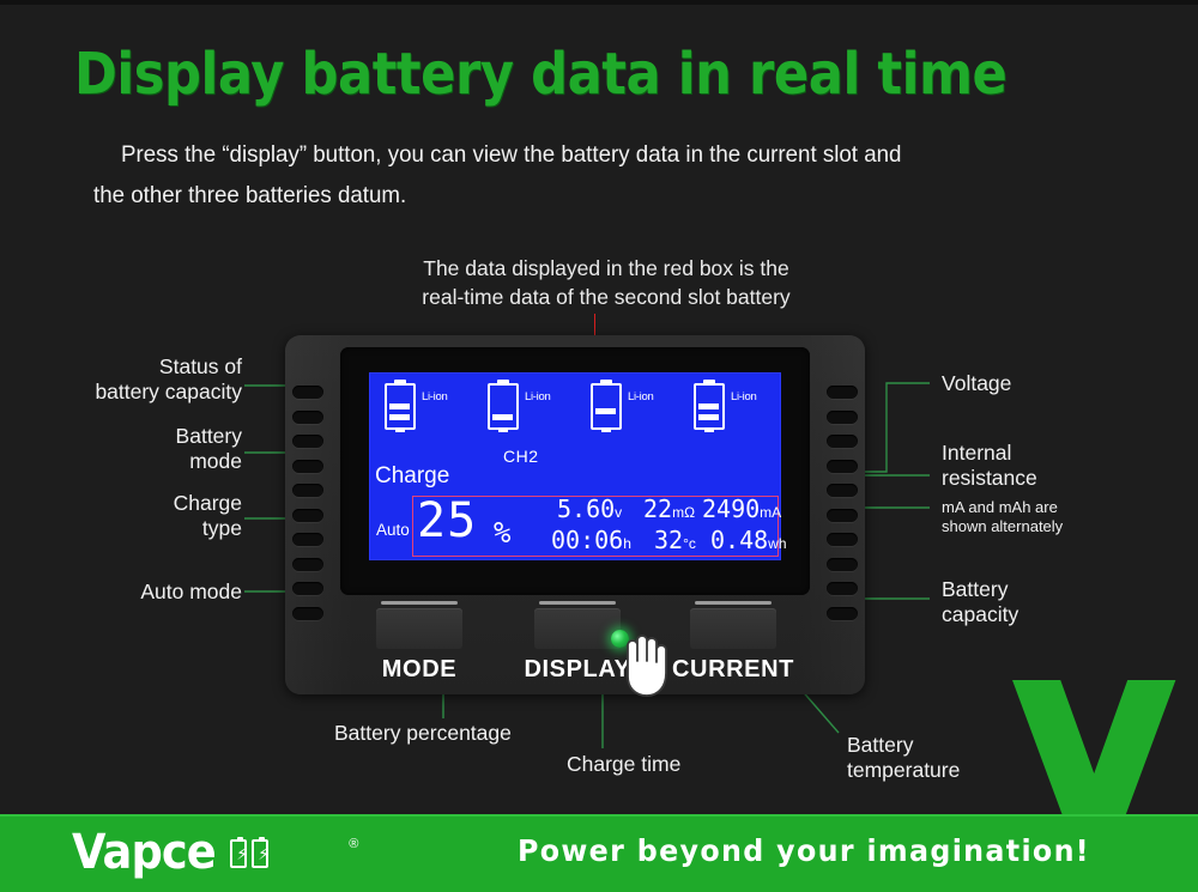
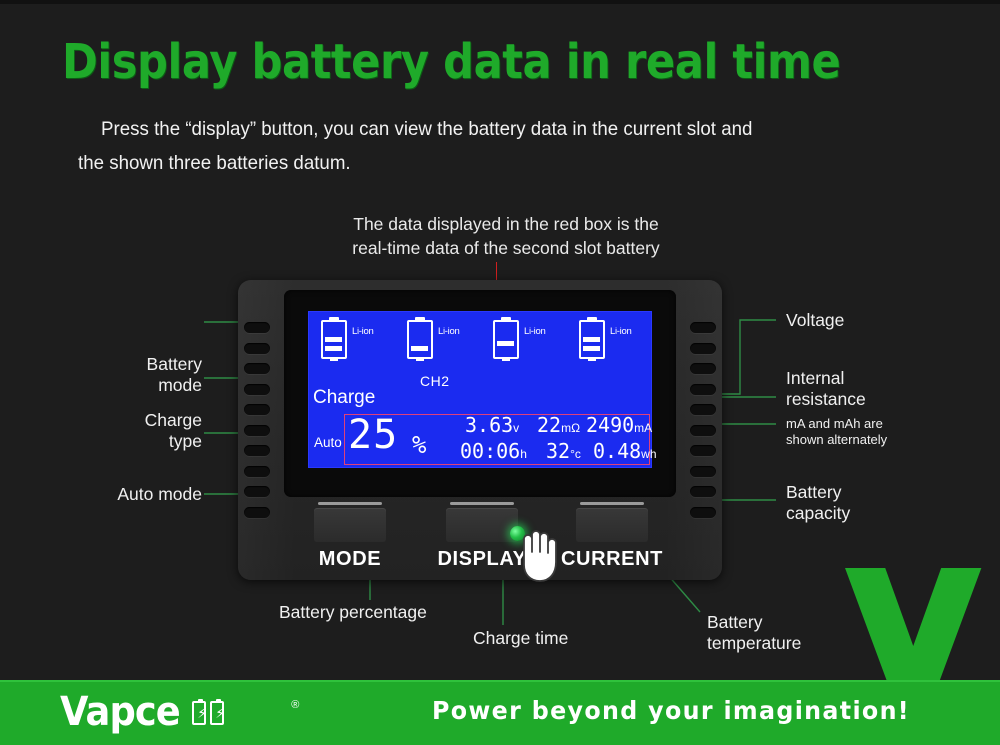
  V
  Display battery data in real time
  Press the “display” button, you can view the battery data in the current slot and
- the other three batteries datum.
+ the shown three batteries datum.
  The data displayed in the red box is the
  real-time data of the second slot battery
  Li-ion
  Li-ion
  Li-ion
  Li-ion
  CH2
  Charge
  Auto
  25
  %
- 5.60v
+ 3.63v
  00:06h
  22mΩ
  32°c
  2490mA
  0.48wh
  MODE
  DISPLAY
  CURRENT
- Status of
- battery capacity
  Battery
  mode
  Charge
  type
  Auto mode
  Voltage
  Internal
  resistance
  mA and mAh are
  shown alternately
  Battery
  capacity
  Battery percentage
  Charge time
  Battery
  temperature
  Vapce
  ⚡
  ⚡
  ®
  Power beyond your imagination!
